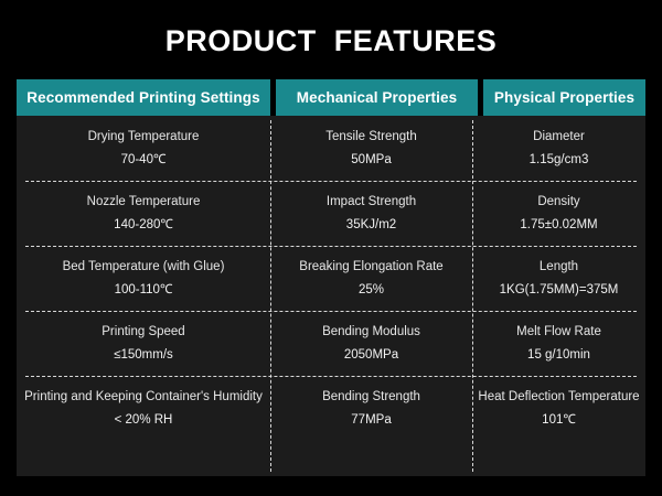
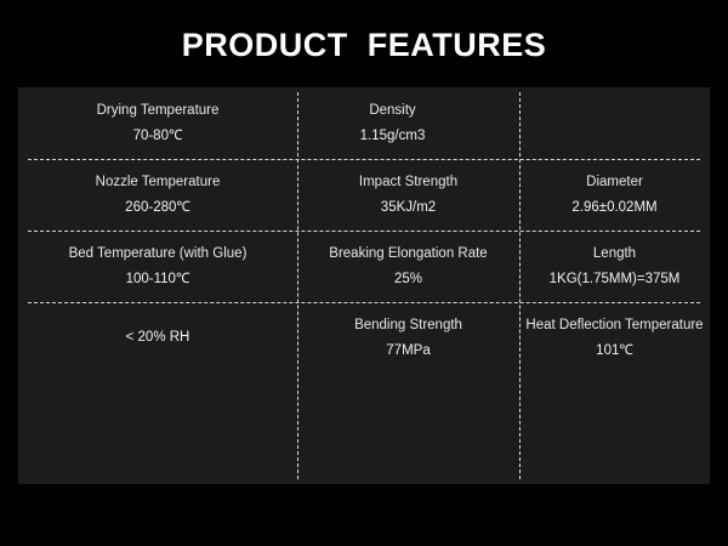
  PRODUCT FEATURES
- Recommended Printing Settings
- Mechanical Properties
- Physical Properties
  Drying Temperature
- 70-40℃
+ 70-80℃
- Tensile Strength
- 50MPa
- Diameter
+ Density
  1.15g/cm3
  Nozzle Temperature
- 140-280℃
+ 260-280℃
  Impact Strength
  35KJ/m2
- Density
+ Diameter
- 1.75±0.02MM
+ 2.96±0.02MM
  Bed Temperature (with Glue)
  100-110℃
  Breaking Elongation Rate
  25%
  Length
  1KG(1.75MM)=375M
- Printing Speed
- ≤150mm/s
- Bending Modulus
- 2050MPa
- Melt Flow Rate
- 15 g/10min
- Printing and Keeping Container's Humidity
  < 20% RH
  Bending Strength
  77MPa
  Heat Deflection Temperature
  101℃
